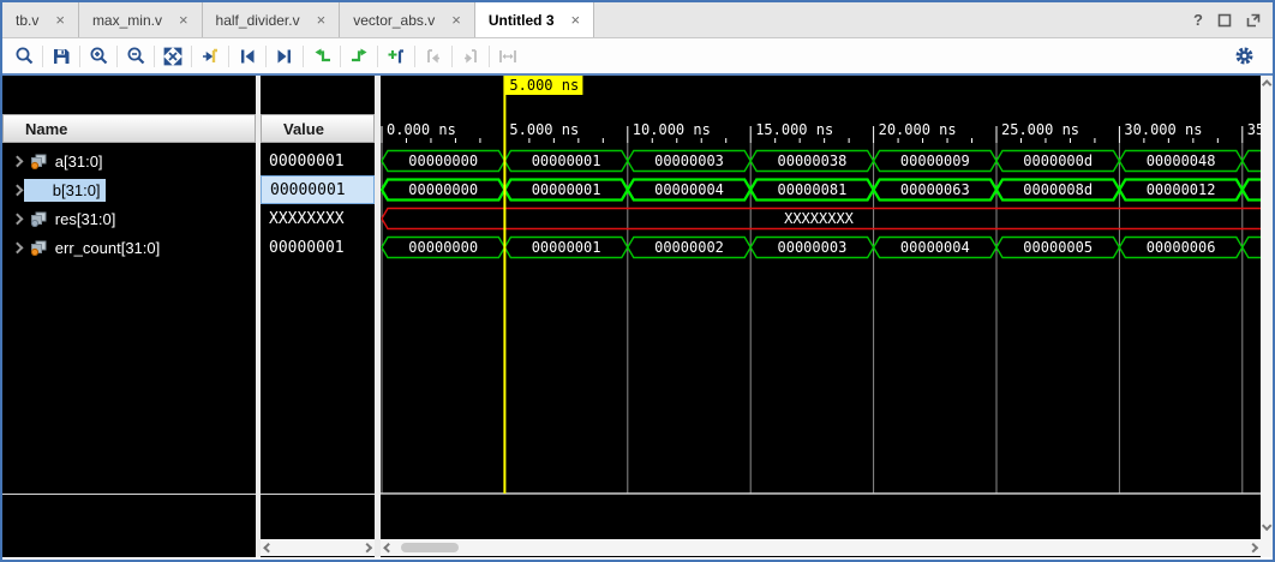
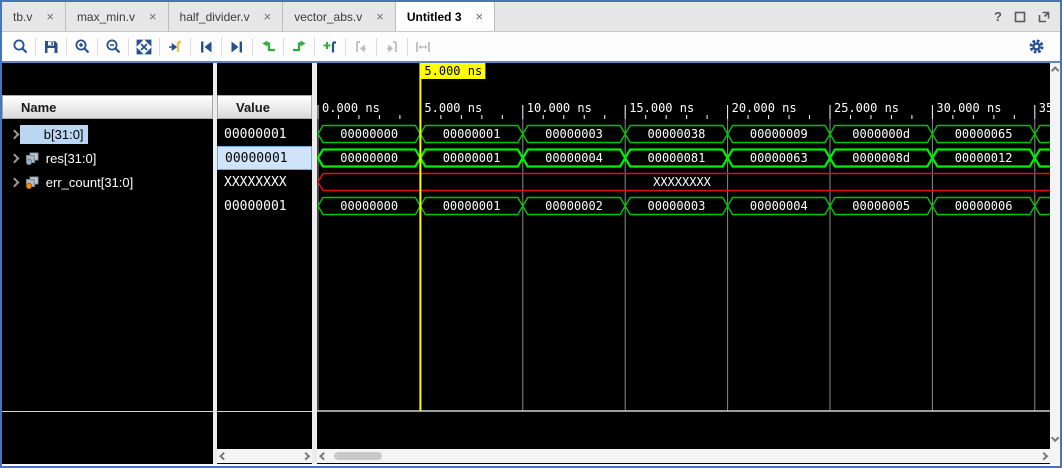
  tb.v
  ×
  max_min.v
  ×
  half_divider.v
  ×
  vector_abs.v
  ×
  Untitled 3
  ×
  ?
  Name
- a[31:0]
  b[31:0]
  res[31:0]
  err_count[31:0]
  Value
  00000001
  00000001
  XXXXXXXX
  00000001
  0.000 ns
  5.000 ns
  10.000 ns
  15.000 ns
  20.000 ns
  25.000 ns
  30.000 ns
  00000000
  00000001
  00000003
  00000038
  00000009
  0000000d
- 00000048
+ 00000065
  00000000
  00000001
  00000004
  00000081
  00000063
  0000008d
  00000012
  XXXXXXXX
  00000000
  00000001
  00000002
  00000003
  00000004
  00000005
  00000006
  5.000 ns
